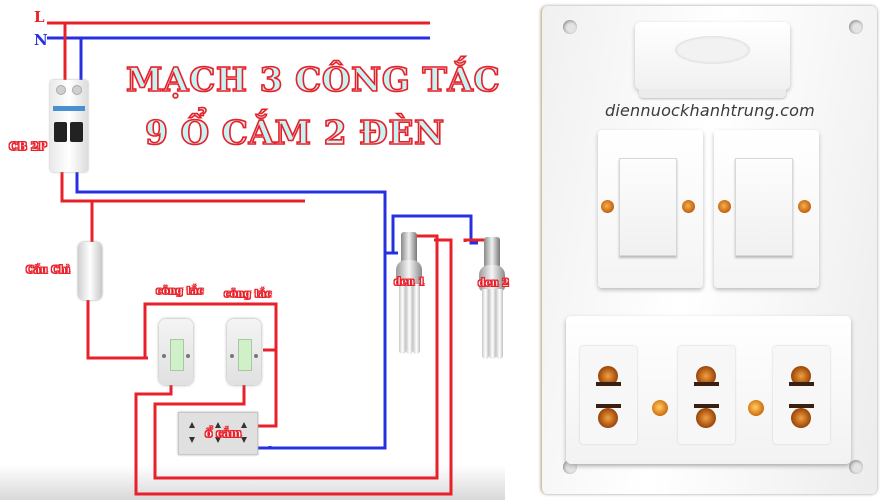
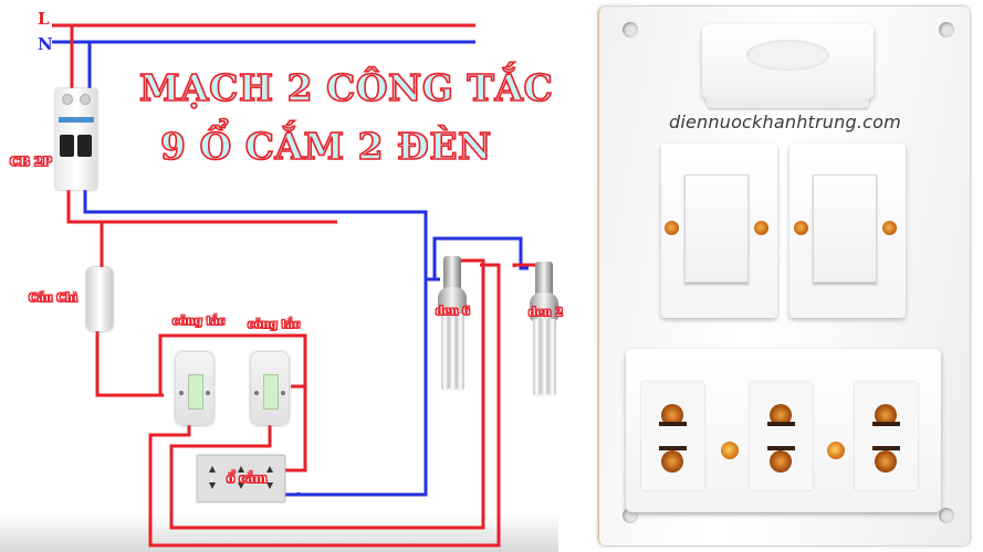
- MẠCH 3 CÔNG TẮC
+ MẠCH 2 CÔNG TẮC
  9 Ổ CẮM 2 ĐÈN
  L
  N
  CB 2P
  Cầu Chì
  công tắc
  công tắc
  ổ cắm
- den 1
+ den 6
  den 2
  diennuockhanhtrung.com
